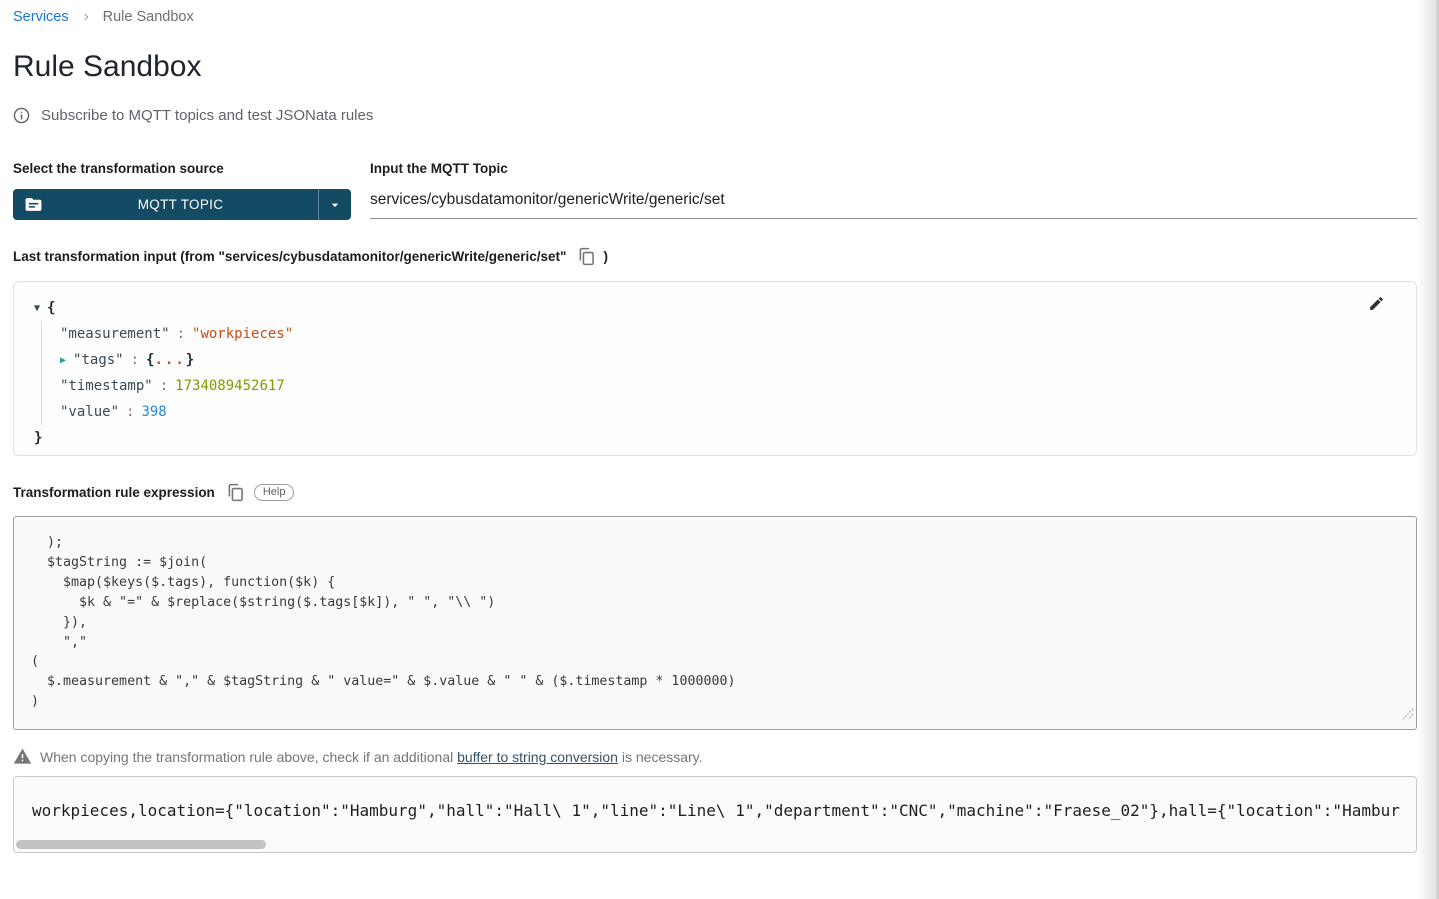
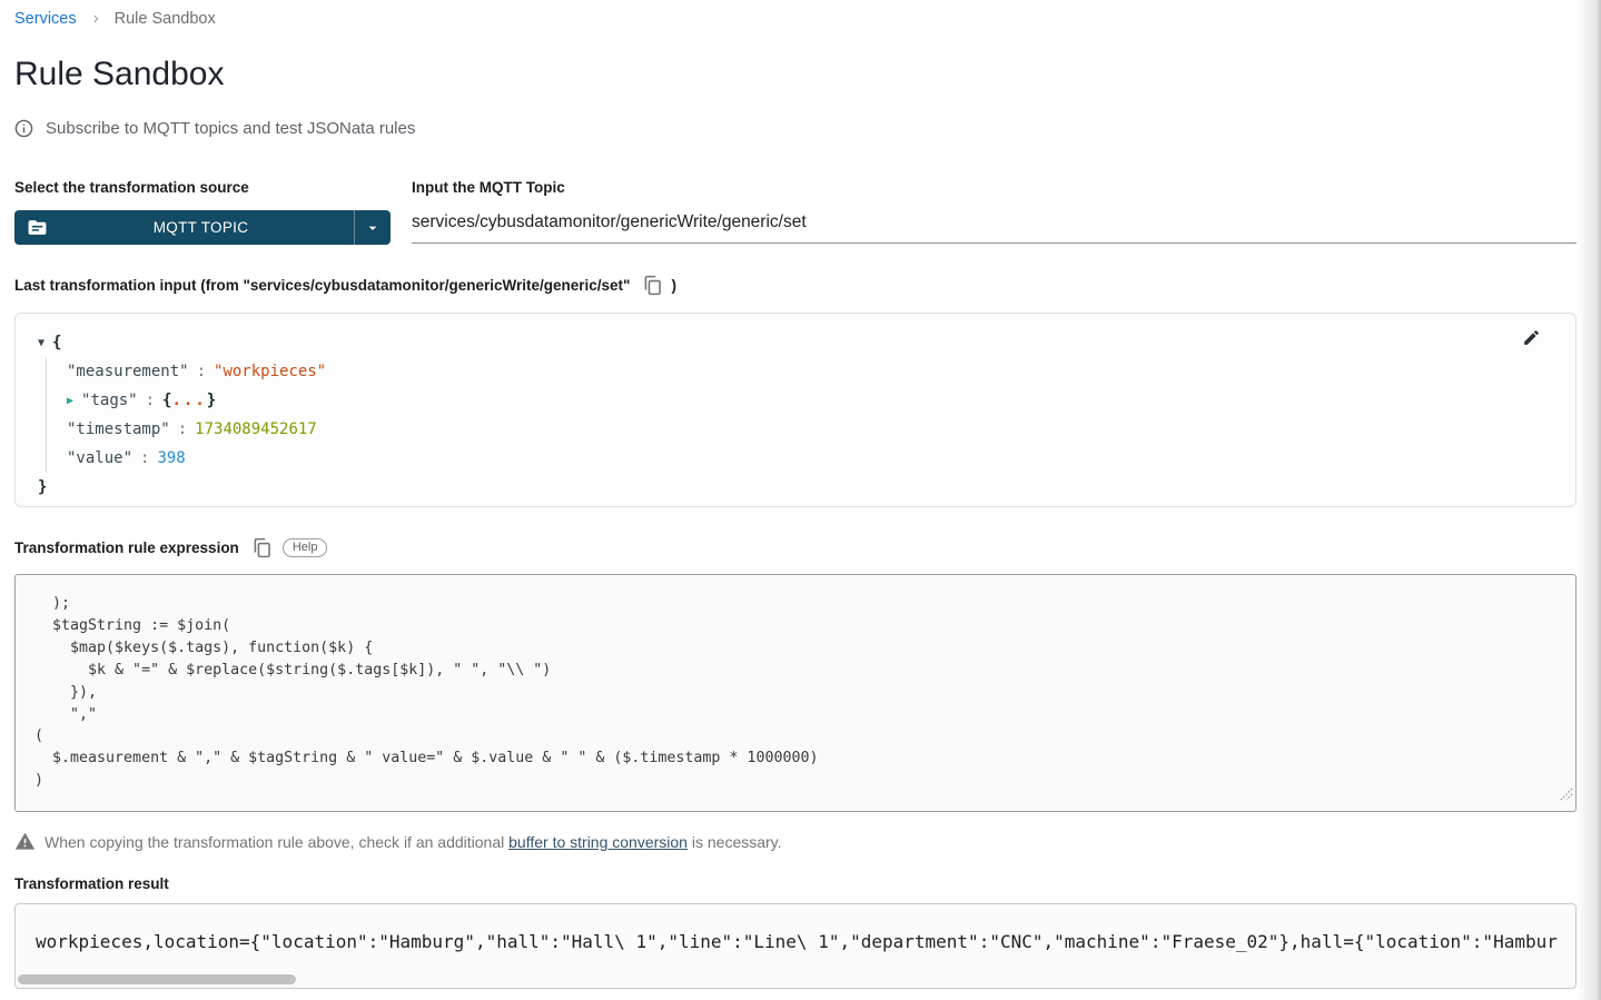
  Services
  Rule Sandbox
  Rule Sandbox
  Subscribe to MQTT topics and test JSONata rules
  Select the transformation source
  MQTT TOPIC
  Input the MQTT Topic
  services/cybusdatamonitor/genericWrite/generic/set
  Last transformation input (from "services/cybusdatamonitor/genericWrite/generic/set"
  )
  ▼
  {
  "measurement"
  :
  "workpieces"
  ▶
  "tags"
  :
  {
  ...
  }
  "timestamp"
  :
  1734089452617
  "value"
  :
  398
  }
  Transformation rule expression
  Help
  );
  $tagString := $join(
  $map($keys($.tags), function($k) {
  $k & "=" & $replace($string($.tags[$k]), " ", "\\ ")
  }),
  ","
  (
  $.measurement & "," & $tagString & " value=" & $.value & " " & ($.timestamp * 1000000)
  )
  When copying the transformation rule above, check if an additional buffer to string conversion is necessary.
+ Transformation result
  workpieces,location={"location":"Hamburg","hall":"Hall\ 1","line":"Line\ 1","department":"CNC","machine":"Fraese_02"},hall={"location":"Hambur
